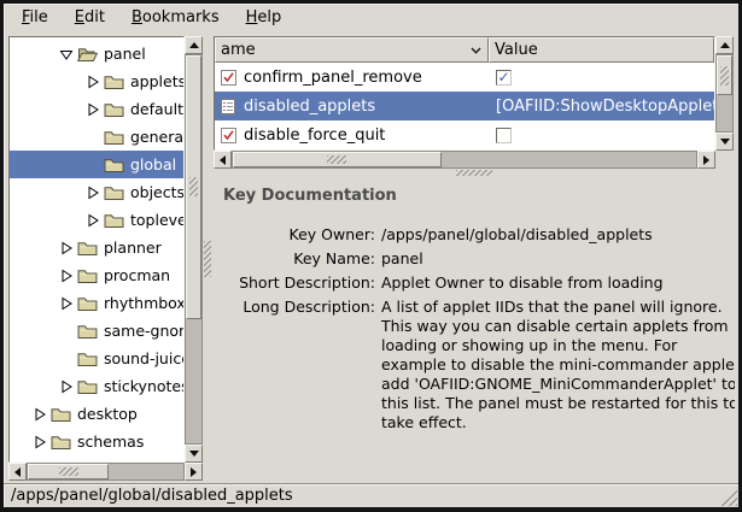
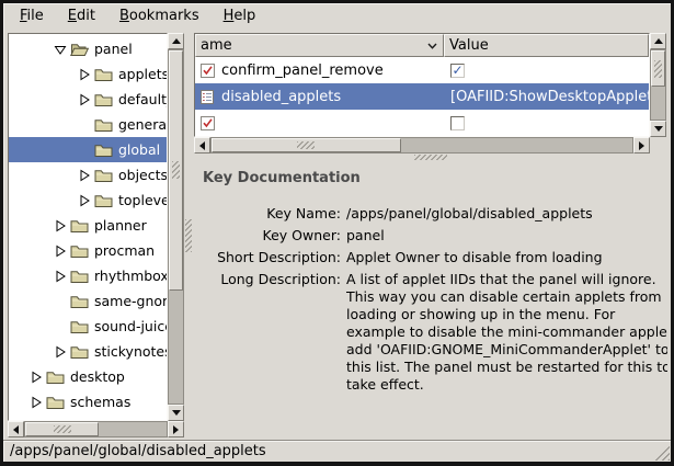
  File
  Edit
  Bookmarks
  Help
  panel
  applets
  default
  genera
  global
  objects
  topleve
  planner
  procman
  rhythmbox
  same-gno
  sound-juic
  stickynote
  desktop
  schemas
  ame
  Value
  confirm_panel_remove
  ✓
  disabled_applets
  [OAFIID:ShowDesktopApple
- disable_force_quit
  Key Documentation
- Key Owner:
+ Key Name:
  /apps/panel/global/disabled_applets
- Key Name:
+ Key Owner:
  panel
  Short Description:
  Applet Owner to disable from loading
  Long Description:
  A list of applet IIDs that the panel will ignore. This way you can disable certain applets from loading or showing up in the menu. For example to disable the mini-commander apple add 'OAFIID:GNOME_MiniCommanderApplet' to this list. The panel must be restarted for this to take effect.
  /apps/panel/global/disabled_applets
